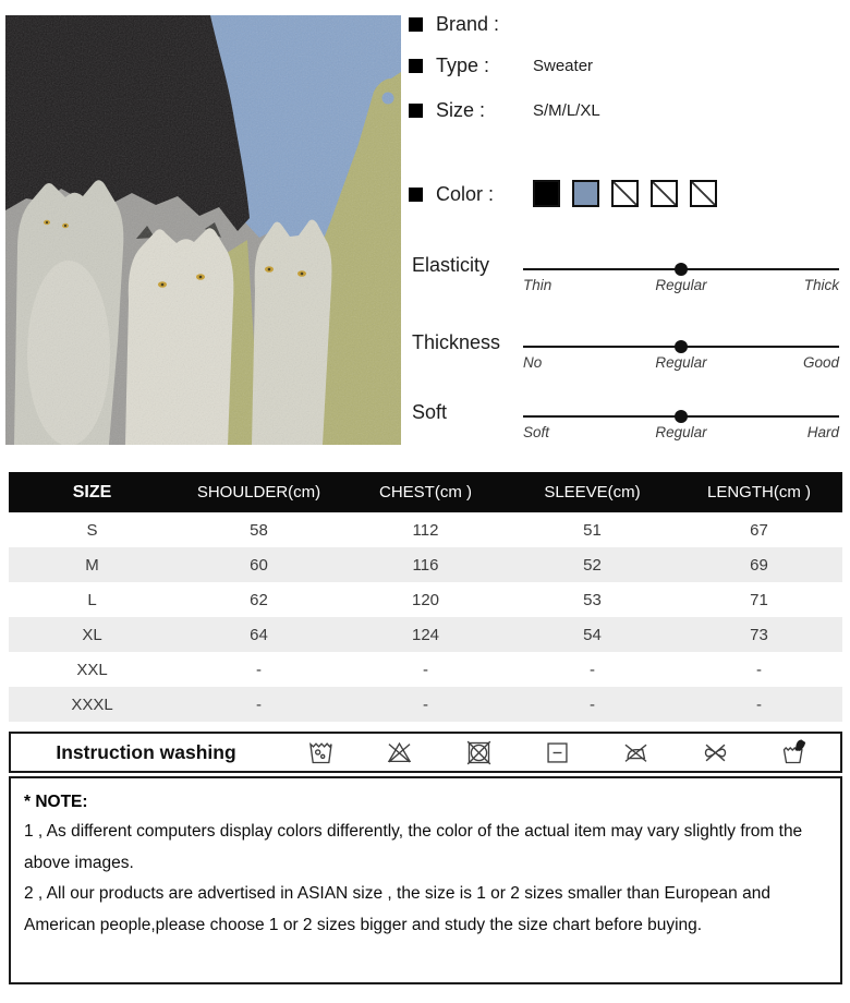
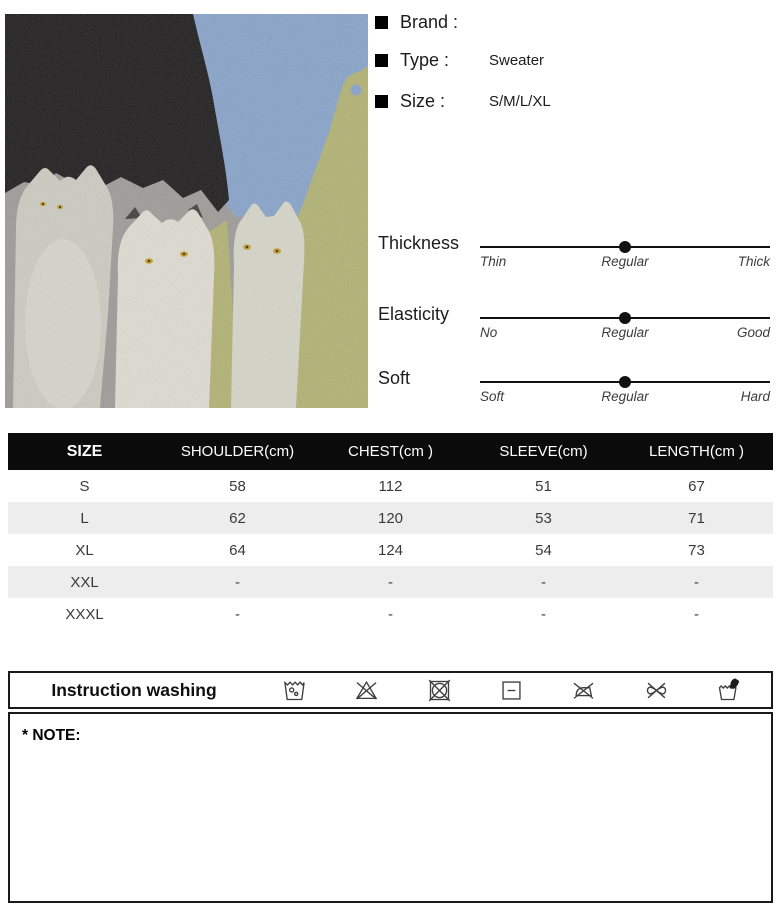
  Brand :
  Type :
  Sweater
  Size :
  S/M/L/XL
- Color :
- Elasticity
+ Thickness
  Thin
  Regular
  Thick
- Thickness
+ Elasticity
  No
  Regular
  Good
  Soft
  Soft
  Regular
  Hard
  SIZE	SHOULDER(cm)	CHEST(cm )	SLEEVE(cm)	LENGTH(cm )
  S	58	112	51	67
- M	60	116	52	69
  L	62	120	53	71
  XL	64	124	54	73
  XXL	-	-	-	-
  XXXL	-	-	-	-
  Instruction washing
  * NOTE:
- 1 , As different computers display colors differently, the color of the actual item may vary slightly from the above images.
- 2 , All our products are advertised in ASIAN size , the size is 1 or 2 sizes smaller than European and American people,please choose 1 or 2 sizes bigger and study the size chart before buying.
